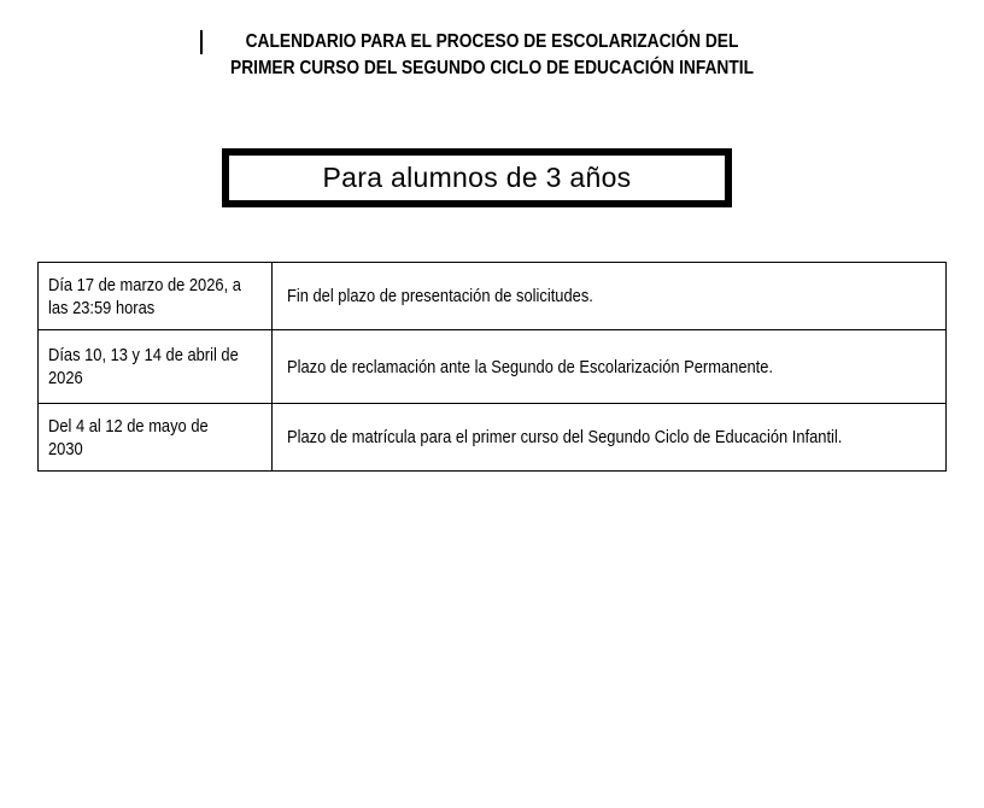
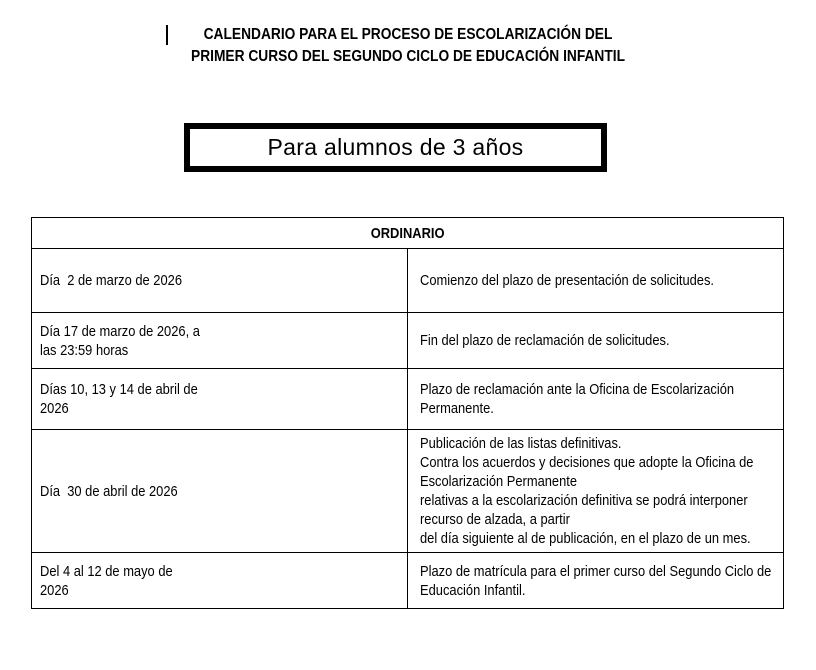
  CALENDARIO PARA EL PROCESO DE ESCOLARIZACIÓN DEL
  PRIMER CURSO DEL SEGUNDO CICLO DE EDUCACIÓN INFANTIL
  Para alumnos de 3 años
+ ORDINARIO
+ Día 2 de marzo de 2026	Comienzo del plazo de presentación de solicitudes.
- Día 17 de marzo de 2026, a las 23:59 horas	Fin del plazo de presentación de solicitudes.
+ Día 17 de marzo de 2026, a las 23:59 horas	Fin del plazo de reclamación de solicitudes.
- Días 10, 13 y 14 de abril de 2026	Plazo de reclamación ante la Segundo de Escolarización Permanente.
+ Días 10, 13 y 14 de abril de 2026	Plazo de reclamación ante la Oficina de Escolarización Permanente.
+ Día 30 de abril de 2026	Publicación de las listas definitivas. Contra los acuerdos y decisiones que adopte la Oficina de Escolarización Permanente relativas a la escolarización definitiva se podrá interponer recurso de alzada, a partir del día siguiente al de publicación, en el plazo de un mes.
- Del 4 al 12 de mayo de 2030	Plazo de matrícula para el primer curso del Segundo Ciclo de Educación Infantil.
+ Del 4 al 12 de mayo de 2026	Plazo de matrícula para el primer curso del Segundo Ciclo de Educación Infantil.
